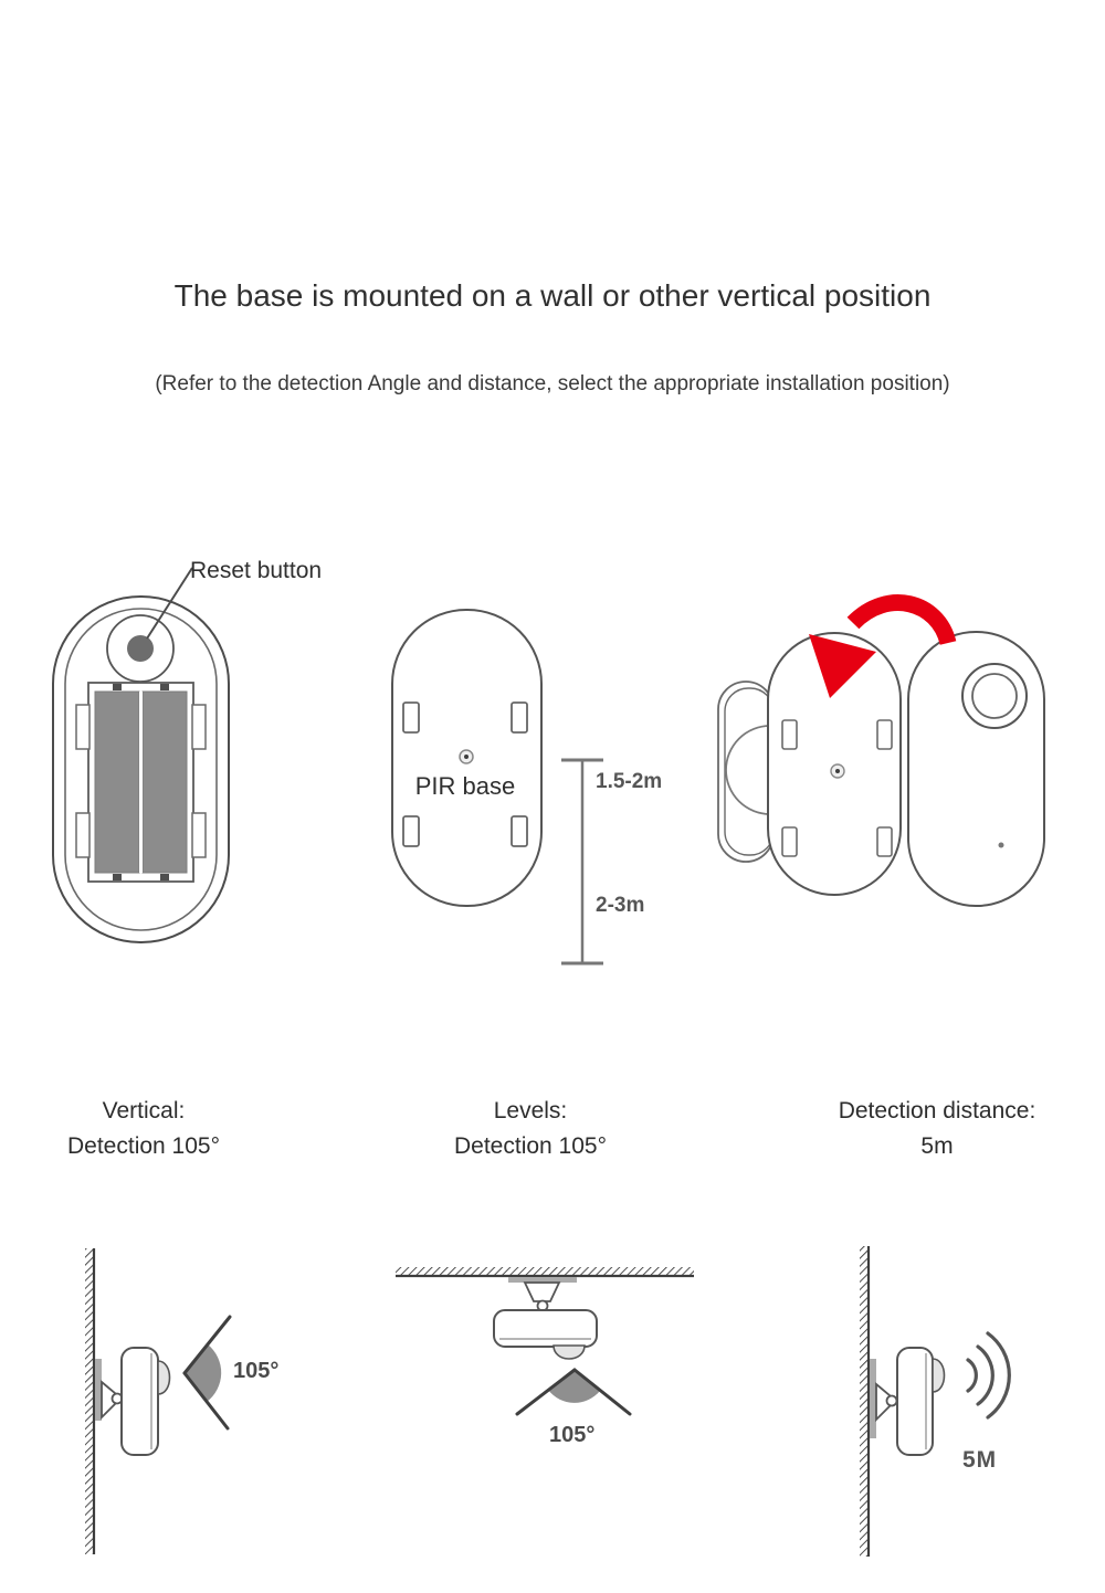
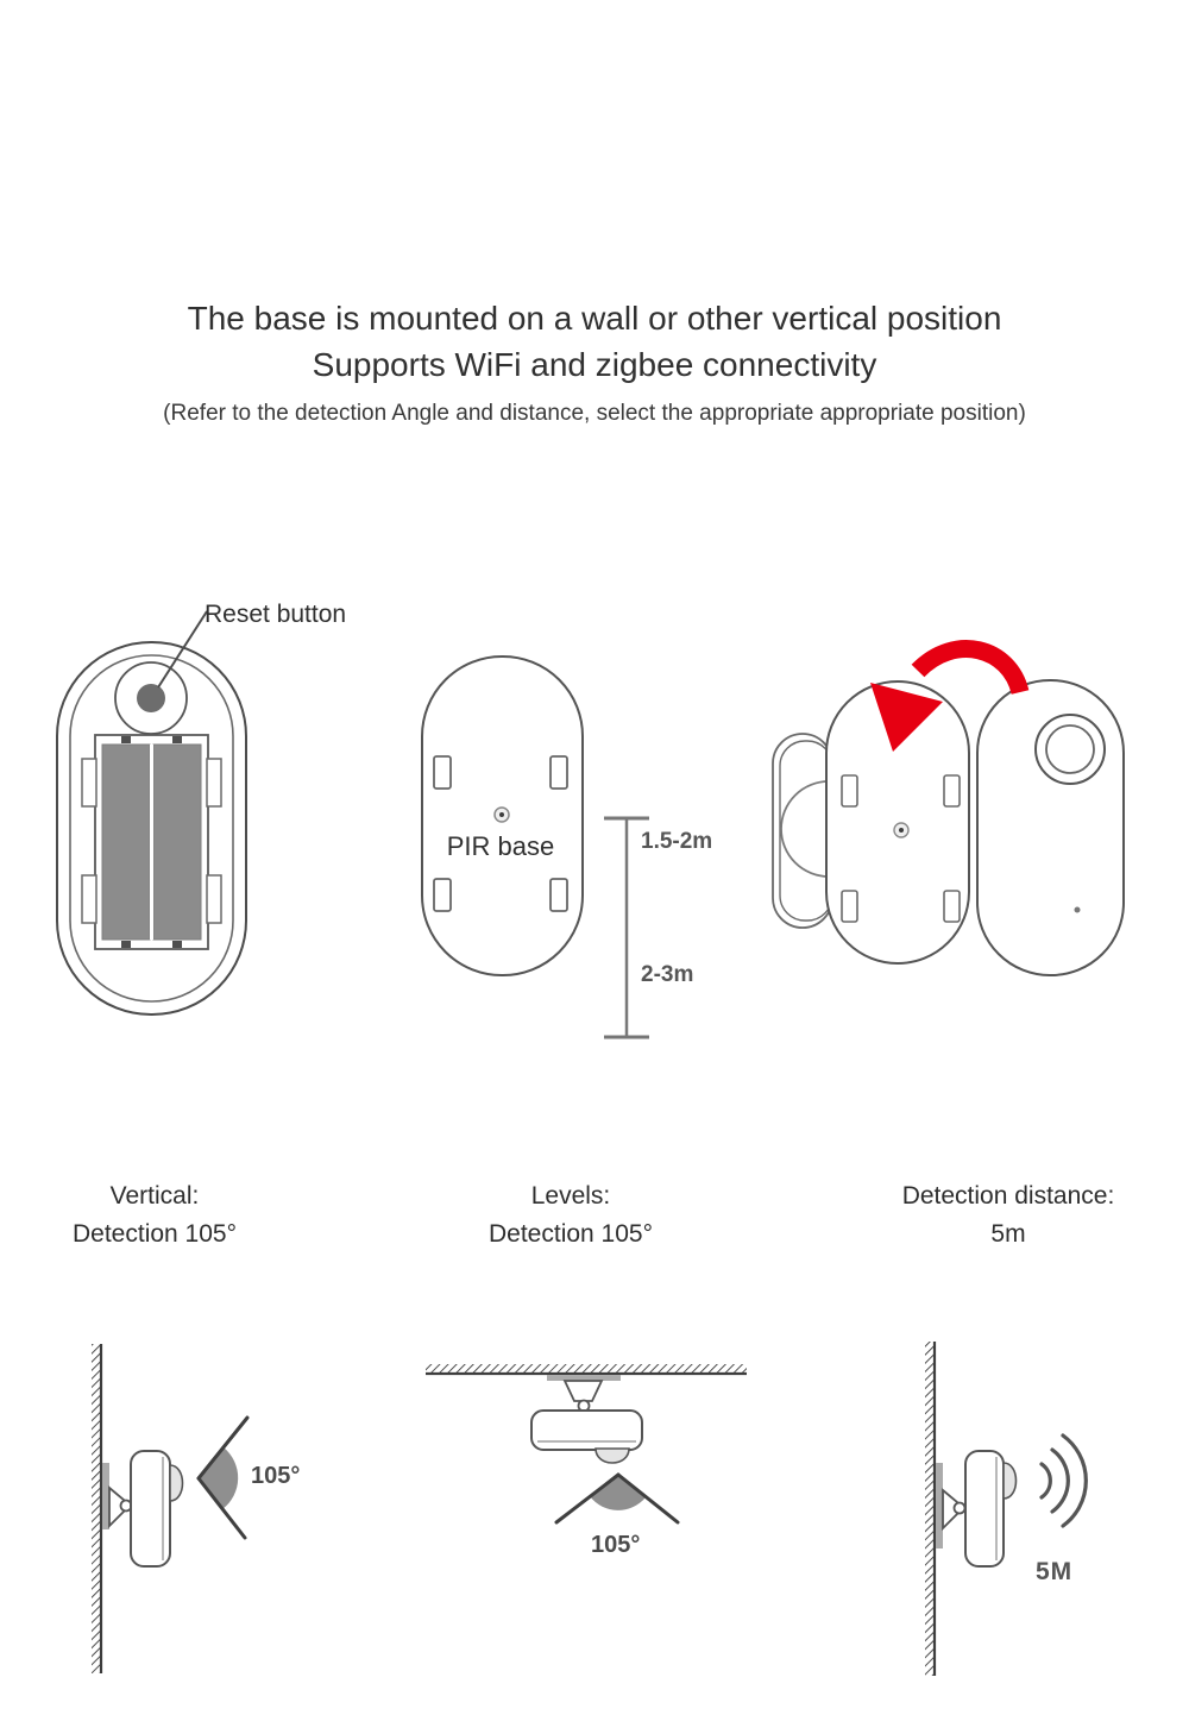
  The base is mounted on a wall or other vertical position
+ Supports WiFi and zigbee connectivity
- (Refer to the detection Angle and distance, select the appropriate installation position)
+ (Refer to the detection Angle and distance, select the appropriate appropriate position)
  Reset button
  PIR base
  1.5-2m
  2-3m
  Vertical:
  Detection 105°
  Levels:
  Detection 105°
  Detection distance:
  5m
  105°
  105°
  5M
